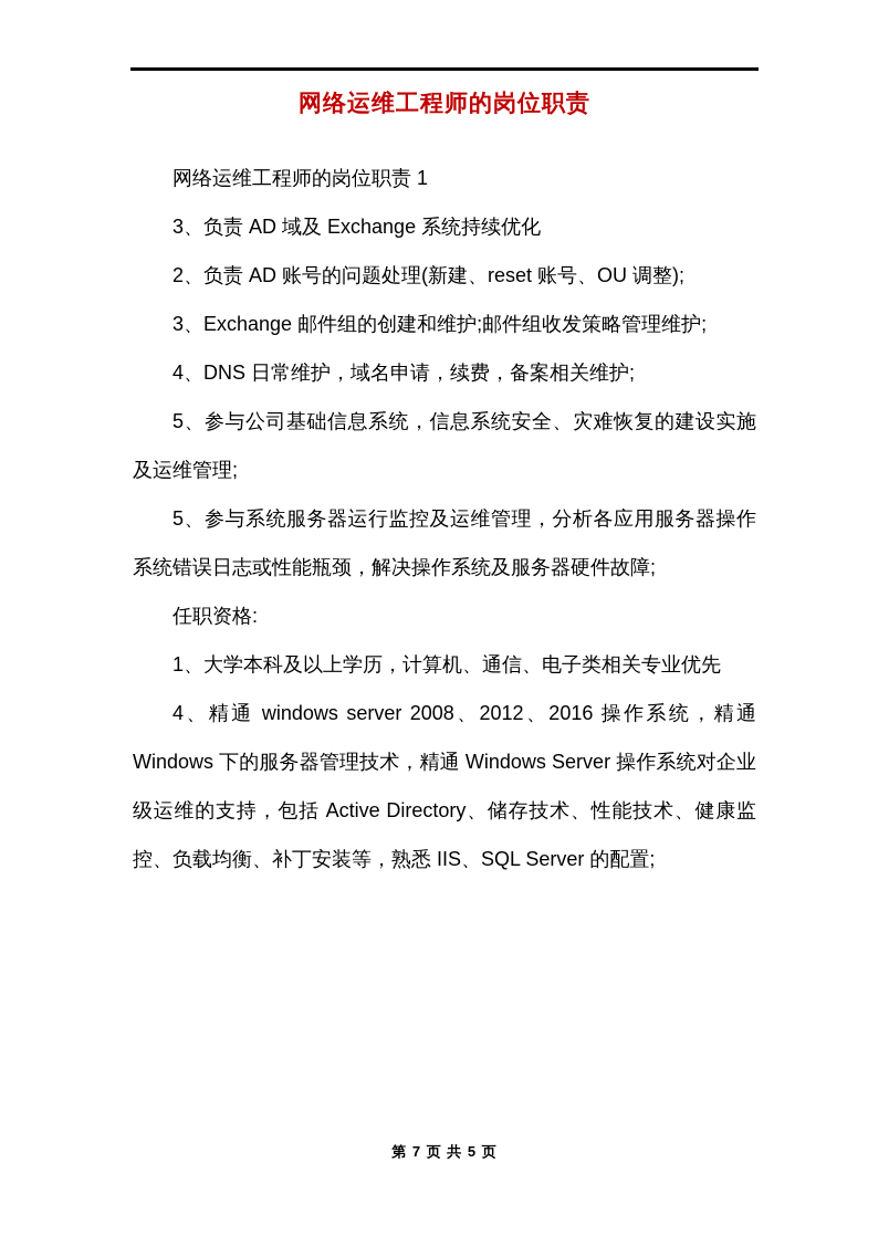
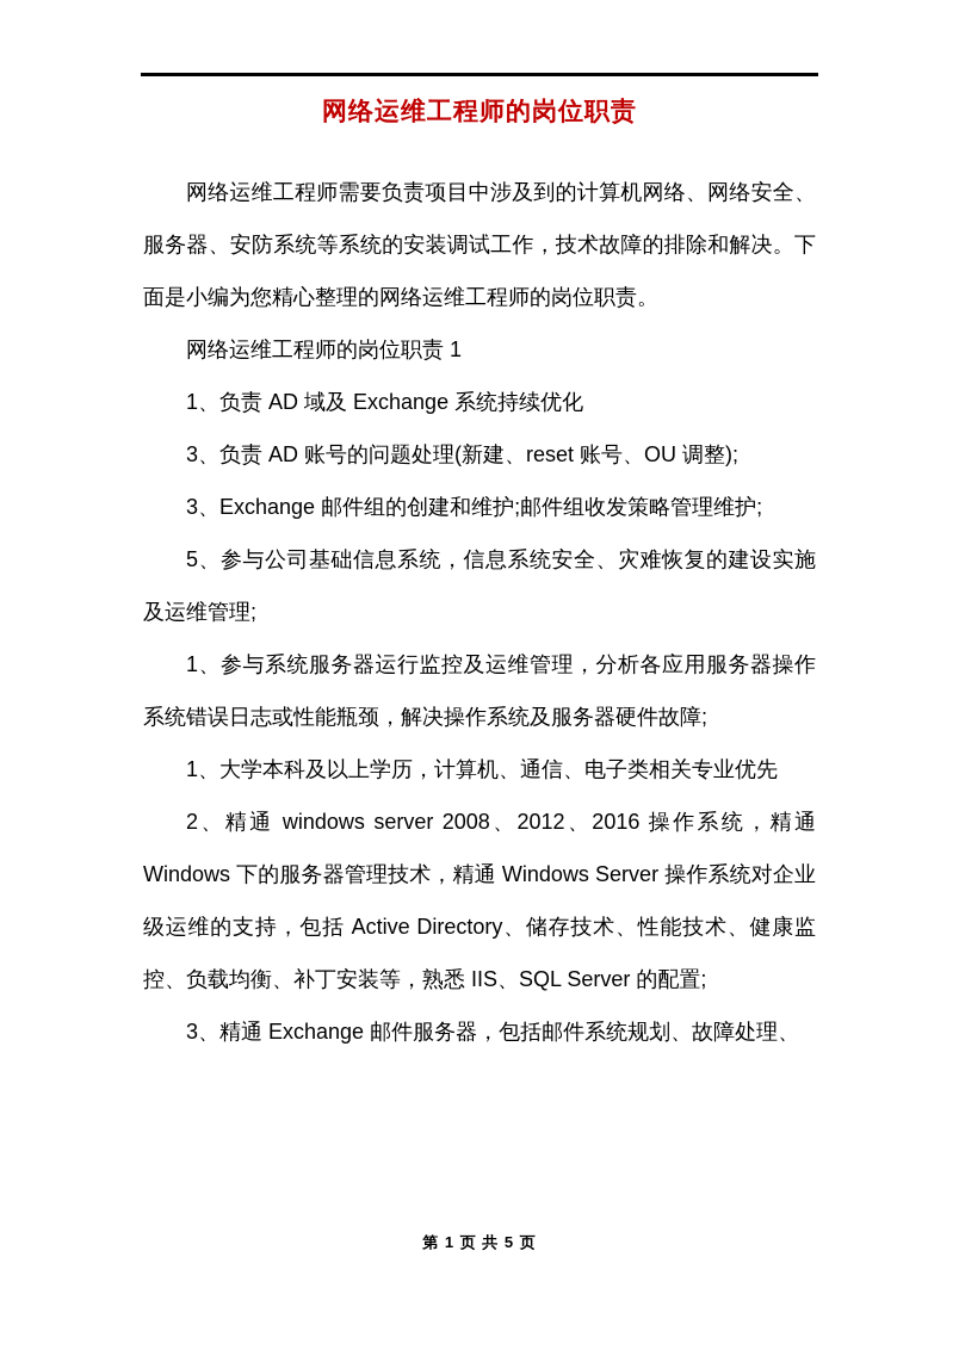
  网络运维工程师的岗位职责
+ 网络运维工程师需要负责项目中涉及到的计算机网络、网络安全、服务器、安防系统等系统的安装调试工作，技术故障的排除和解决。下面是小编为您精心整理的网络运维工程师的岗位职责。
  网络运维工程师的岗位职责 1
- 3、负责 AD 域及 Exchange 系统持续优化
+ 1、负责 AD 域及 Exchange 系统持续优化
- 2、负责 AD 账号的问题处理(新建、reset 账号、OU 调整);
+ 3、负责 AD 账号的问题处理(新建、reset 账号、OU 调整);
  3、Exchange 邮件组的创建和维护;邮件组收发策略管理维护;
- 4、DNS 日常维护，域名申请，续费，备案相关维护;
  5、参与公司基础信息系统，信息系统安全、灾难恢复的建设实施及运维管理;
- 5、参与系统服务器运行监控及运维管理，分析各应用服务器操作系统错误日志或性能瓶颈，解决操作系统及服务器硬件故障;
+ 1、参与系统服务器运行监控及运维管理，分析各应用服务器操作系统错误日志或性能瓶颈，解决操作系统及服务器硬件故障;
- 任职资格:
  1、大学本科及以上学历，计算机、通信、电子类相关专业优先
- 4、精通 windows server 2008、2012、2016 操作系统，精通 Windows 下的服务器管理技术，精通 Windows Server 操作系统对企业级运维的支持，包括 Active Directory、储存技术、性能技术、健康监控、负载均衡、补丁安装等，熟悉 IIS、SQL Server 的配置;
+ 2、精通 windows server 2008、2012、2016 操作系统，精通 Windows 下的服务器管理技术，精通 Windows Server 操作系统对企业级运维的支持，包括 Active Directory、储存技术、性能技术、健康监控、负载均衡、补丁安装等，熟悉 IIS、SQL Server 的配置;
+ 3、精通 Exchange 邮件服务器，包括邮件系统规划、故障处理、
- 第 7 页 共 5 页
+ 第 1 页 共 5 页
